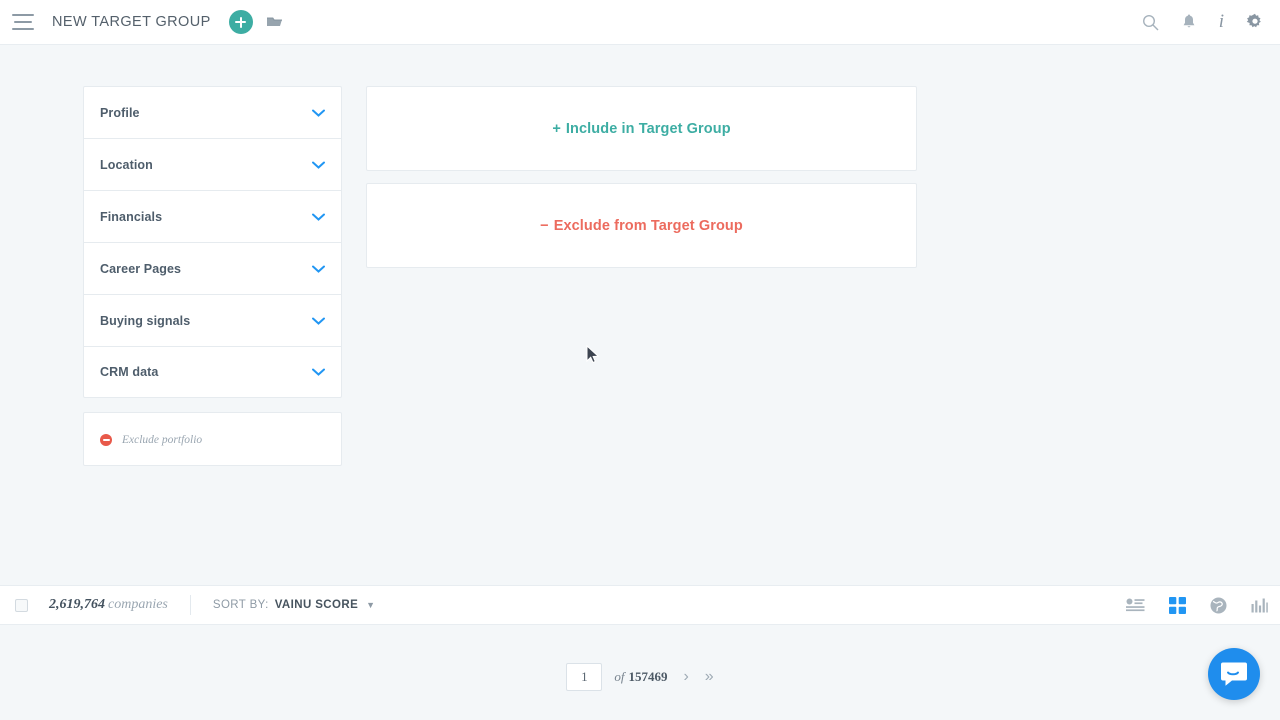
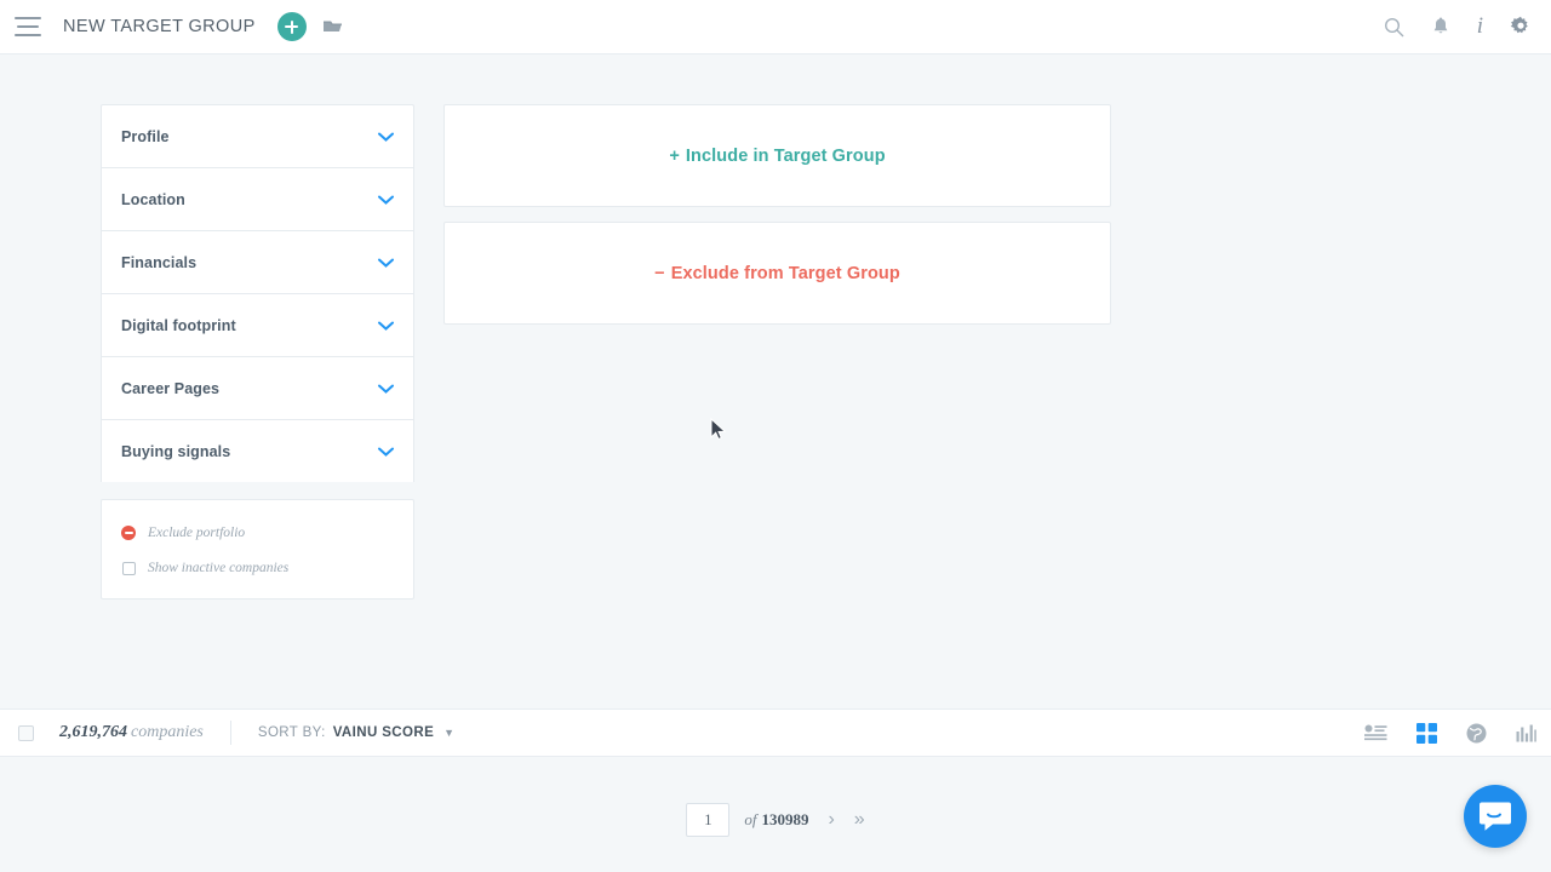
  NEW TARGET GROUP
  i
  Profile
  Location
  Financials
+ Digital footprint
  Career Pages
  Buying signals
- CRM data
  Exclude portfolio
+ Show inactive companies
  + Include in Target Group
  − Exclude from Target Group
  2,619,764 companies
  SORT BY:
  VAINU SCORE
  ▼
  1
- of 157469
+ of 130989
  ›
  »
